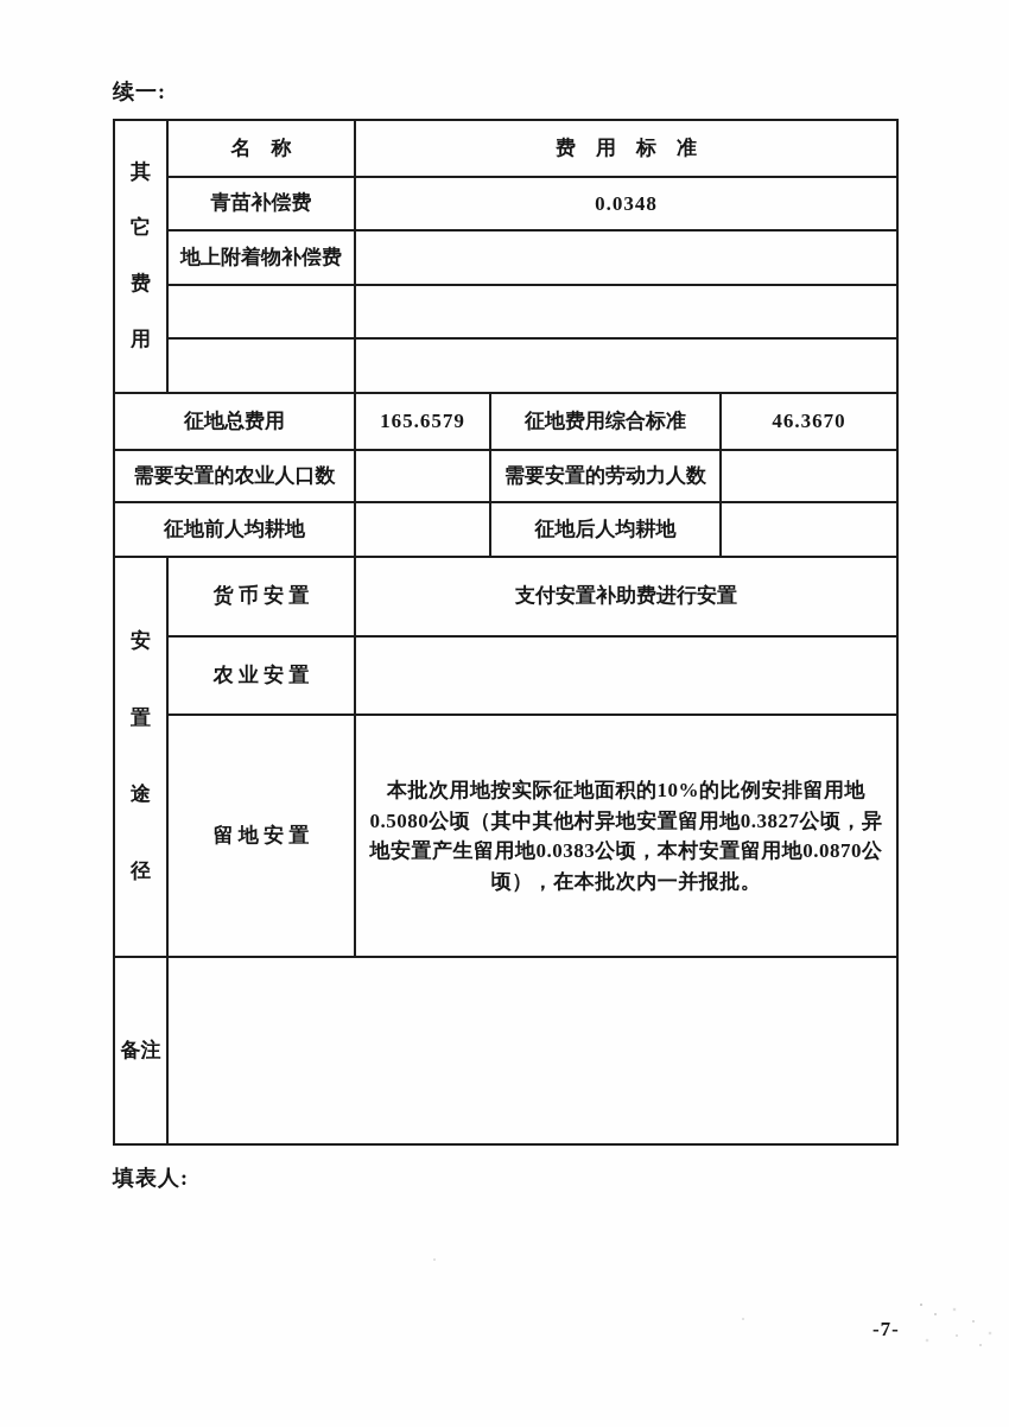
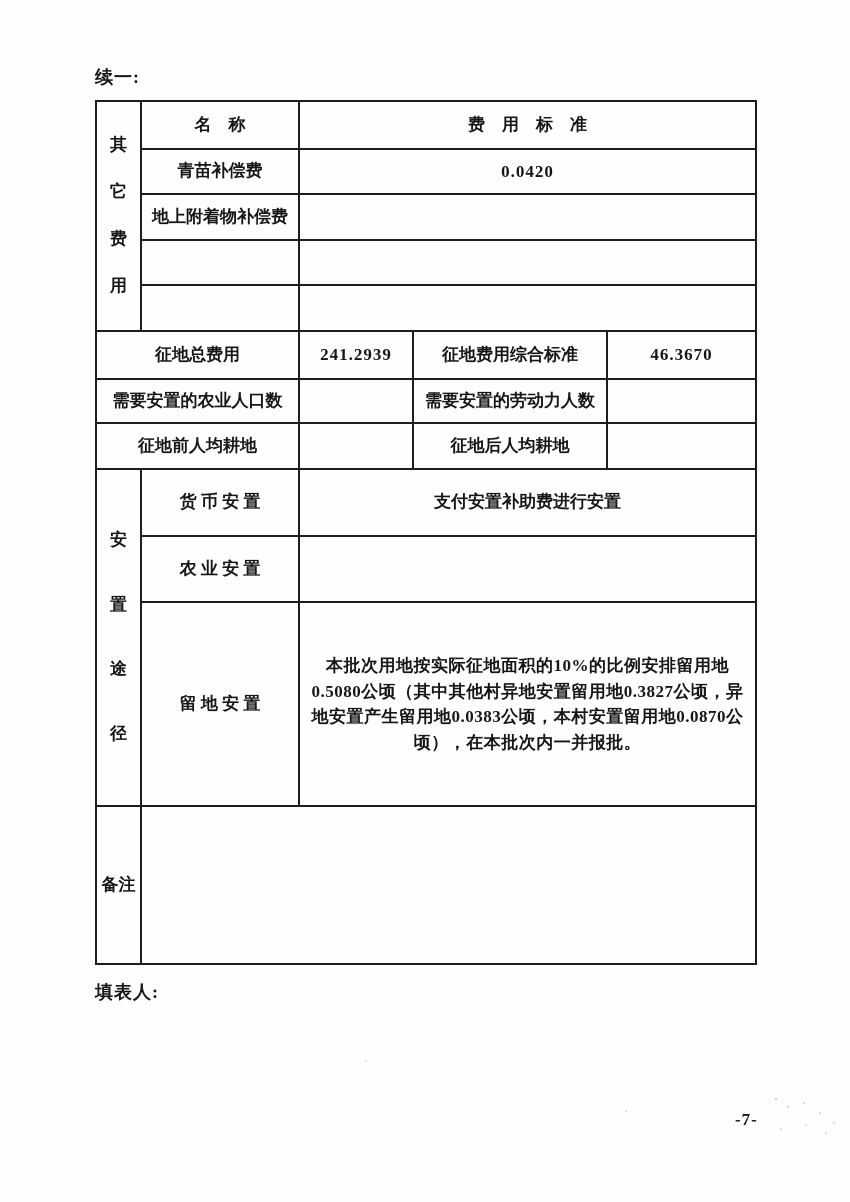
  续一:
  其它费用	名 称	费 用 标 准
- 青苗补偿费	0.0348
+ 青苗补偿费	0.0420
  地上附着物补偿费
- 征地总费用	165.6579	征地费用综合标准	46.3670
+ 征地总费用	241.2939	征地费用综合标准	46.3670
  需要安置的农业人口数		需要安置的劳动力人数
  征地前人均耕地		征地后人均耕地
  安置途径	货 币 安 置	支付安置补助费进行安置
  农 业 安 置
  留 地 安 置	本批次用地按实际征地面积的10%的比例安排留用地0.5080公顷（其中其他村异地安置留用地0.3827公顷，异地安置产生留用地0.0383公顷，本村安置留用地0.0870公顷），在本批次内一并报批。
  备注
  填表人:
  -7-
